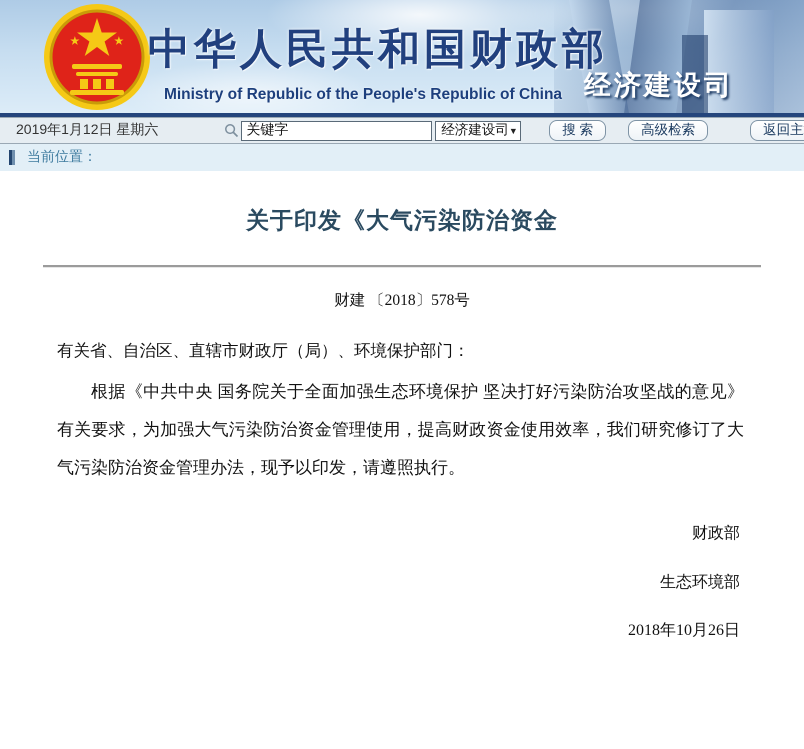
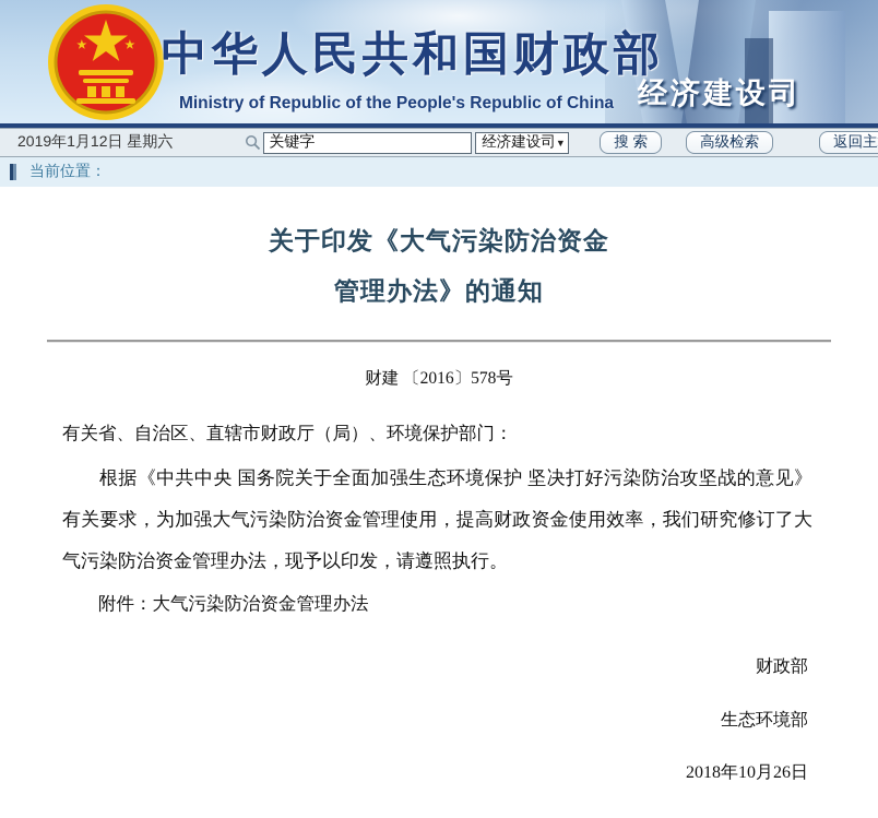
  中华人民共和国财政部
  Ministry of Republic of the People's Republic of China
  经济建设司
  2019年1月12日 星期六
  关键字
  经济建设司
  ▼
  搜 索
  高级检索
  返回主
  当前位置：
  关于印发《大气污染防治资金
+ 管理办法》的通知
- 财建 〔2018〕578号
+ 财建 〔2016〕578号
  有关省、自治区、直辖市财政厅（局）、环境保护部门：
  根据《中共中央 国务院关于全面加强生态环境保护 坚决打好污染防治攻坚战的意见》有关要求，为加强大气污染防治资金管理使用，提高财政资金使用效率，我们研究修订了大气污染防治资金管理办法，现予以印发，请遵照执行。
+ 附件：大气污染防治资金管理办法
  财政部
  生态环境部
  2018年10月26日
